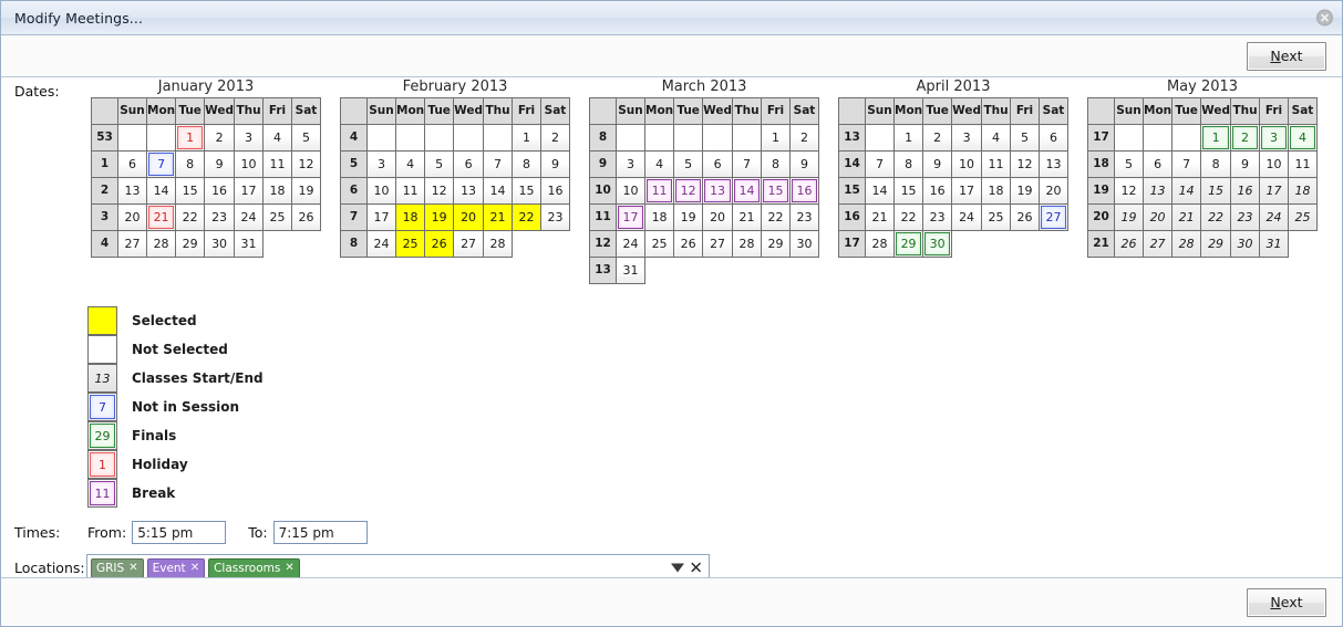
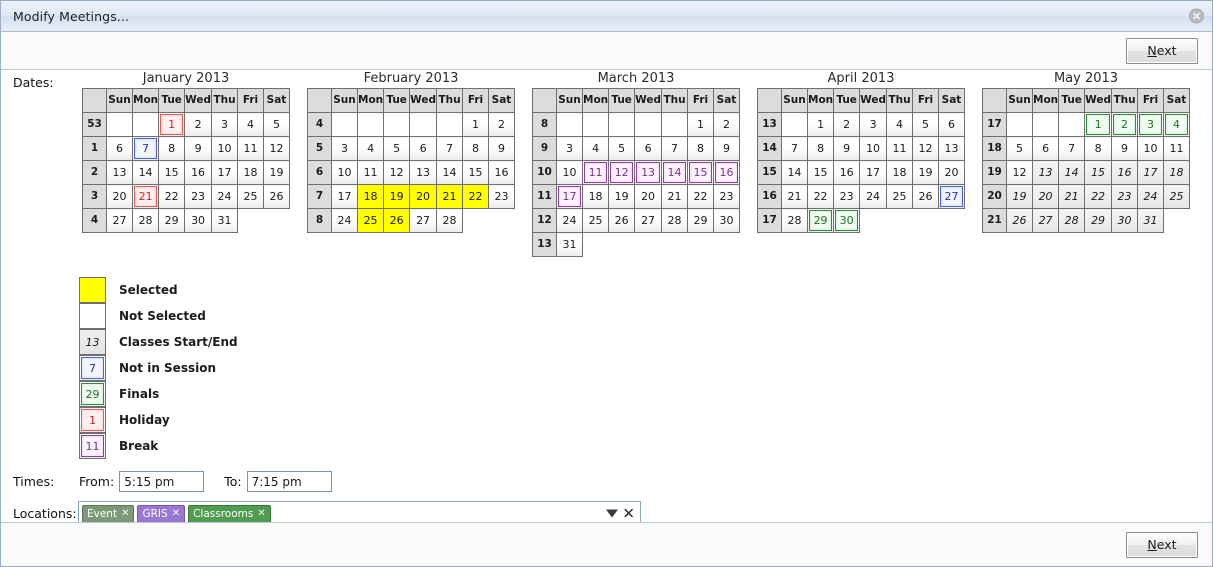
  Modify Meetings...
  Next
  Dates:
  January 2013
  	Sun	Mon	Tue	Wed	Thu	Fri	Sat
  53			1	2	3	4	5
  1	6	7	8	9	10	11	12
  2	13	14	15	16	17	18	19
  3	20	21	22	23	24	25	26
  4	27	28	29	30	31
  February 2013
  	Sun	Mon	Tue	Wed	Thu	Fri	Sat
  4						1	2
  5	3	4	5	6	7	8	9
  6	10	11	12	13	14	15	16
  7	17	18	19	20	21	22	23
  8	24	25	26	27	28
  March 2013
  	Sun	Mon	Tue	Wed	Thu	Fri	Sat
  8						1	2
  9	3	4	5	6	7	8	9
  10	10	11	12	13	14	15	16
  11	17	18	19	20	21	22	23
  12	24	25	26	27	28	29	30
  13	31
  April 2013
  	Sun	Mon	Tue	Wed	Thu	Fri	Sat
  13		1	2	3	4	5	6
  14	7	8	9	10	11	12	13
  15	14	15	16	17	18	19	20
  16	21	22	23	24	25	26	27
  17	28	29	30
  May 2013
  	Sun	Mon	Tue	Wed	Thu	Fri	Sat
  17				1	2	3	4
  18	5	6	7	8	9	10	11
  19	12	13	14	15	16	17	18
  20	19	20	21	22	23	24	25
  21	26	27	28	29	30	31
  Selected
  Not Selected
  13
  Classes Start/End
  7
  Not in Session
  29
  Finals
  1
  Holiday
  11
  Break
  Times:
  From:
  5:15 pm
  To:
  7:15 pm
  Locations:
- GRIS
+ Event
  ✕
- Event
+ GRIS
  ✕
  Classrooms
  ✕
  ✕
  Next
